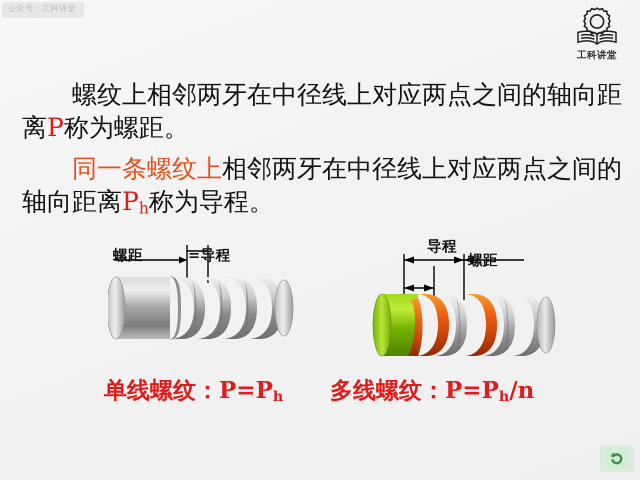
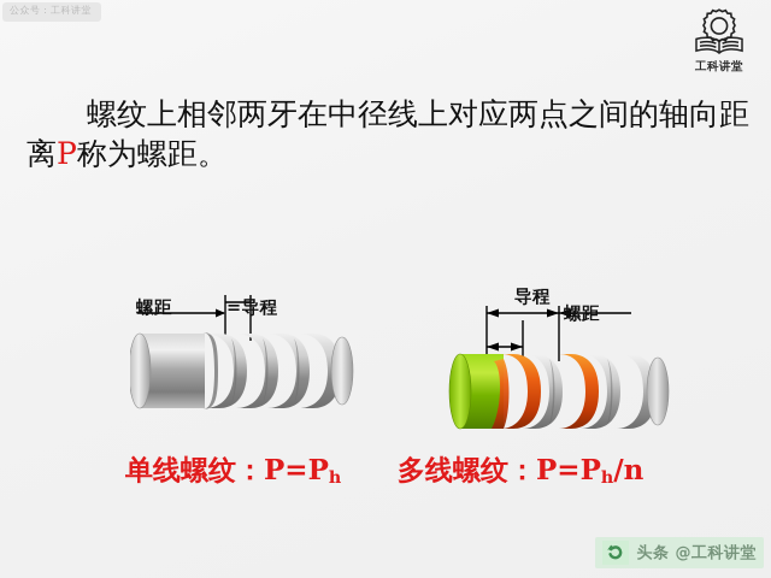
  公众号：工科讲堂
  工科讲堂
  螺纹上相邻两牙在中径线上对应两点之间的轴向距离P称为螺距。
- 同一条螺纹上相邻两牙在中径线上对应两点之间的轴向距离Ph称为导程。
  螺距
  =导程
  导程
  螺距
  单线螺纹：P=Ph
  多线螺纹：P=Ph/n
+ 头条 @工科讲堂
